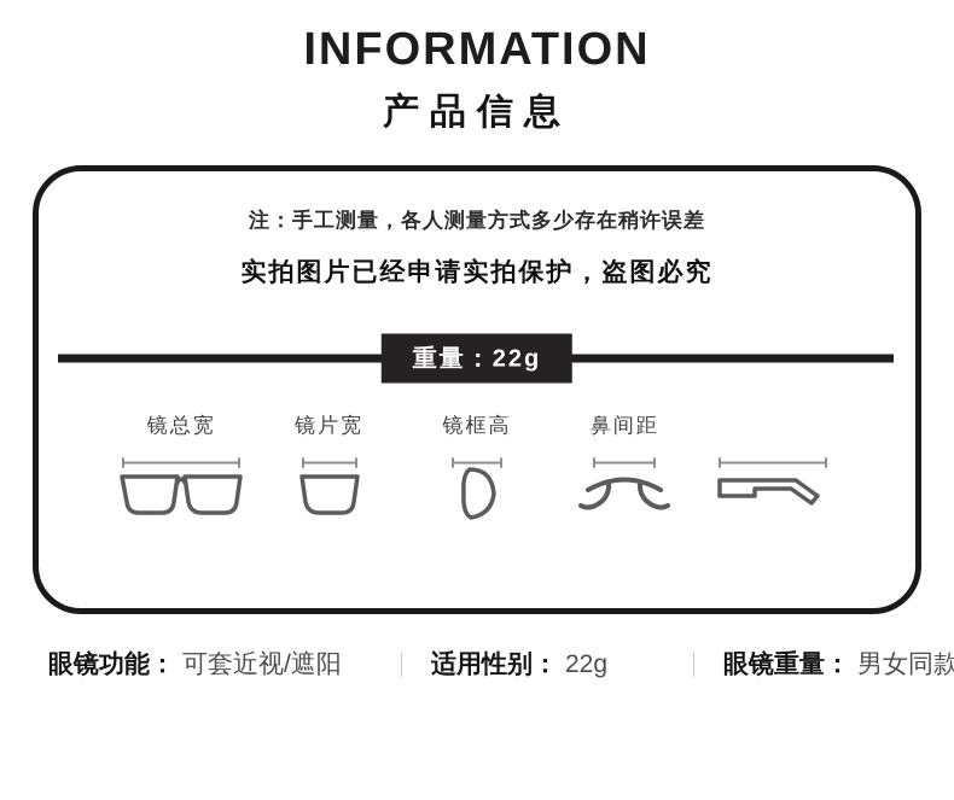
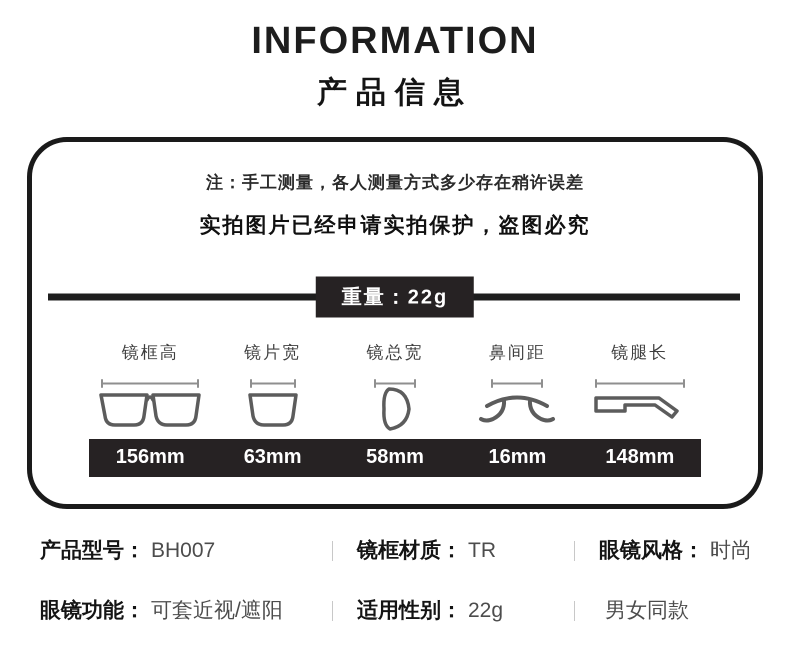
  INFORMATION
  产品信息
  注：手工测量，各人测量方式多少存在稍许误差
  实拍图片已经申请实拍保护，盗图必究
  重量：22g
- 镜总宽
+ 镜框高
  镜片宽
- 镜框高
+ 镜总宽
  鼻间距
+ 镜腿长
+ 156mm
+ 63mm
+ 58mm
+ 16mm
+ 148mm
+ 产品型号：
+ BH007
+ 镜框材质：
+ TR
+ 眼镜风格：
+ 时尚
  眼镜功能：
  可套近视/遮阳
  适用性别：
  22g
- 眼镜重量：
  男女同款
